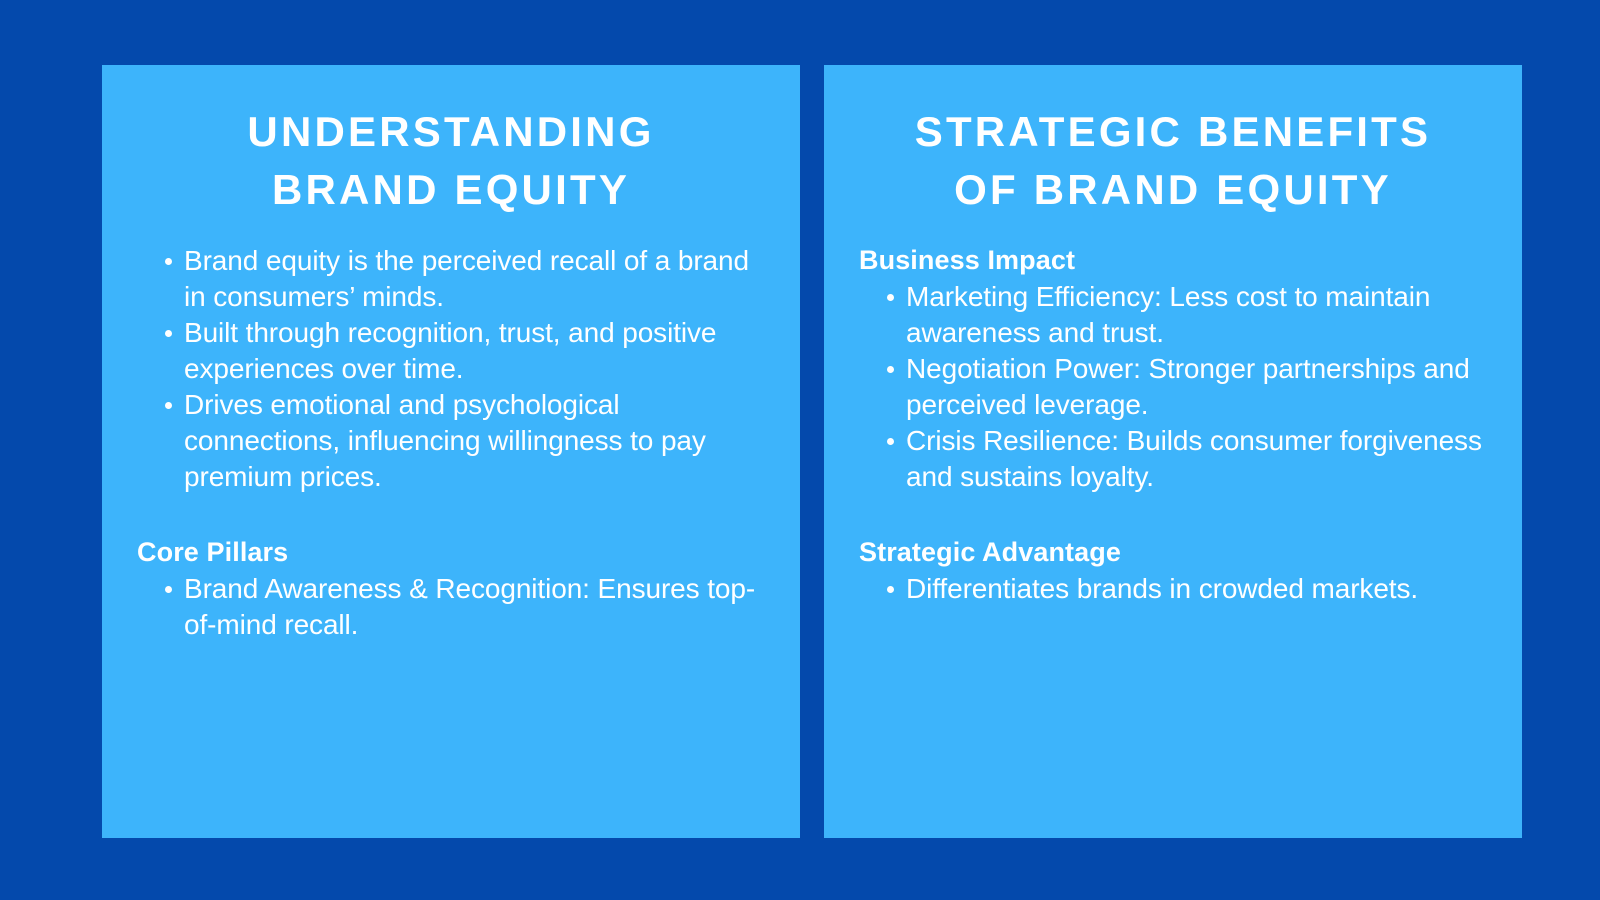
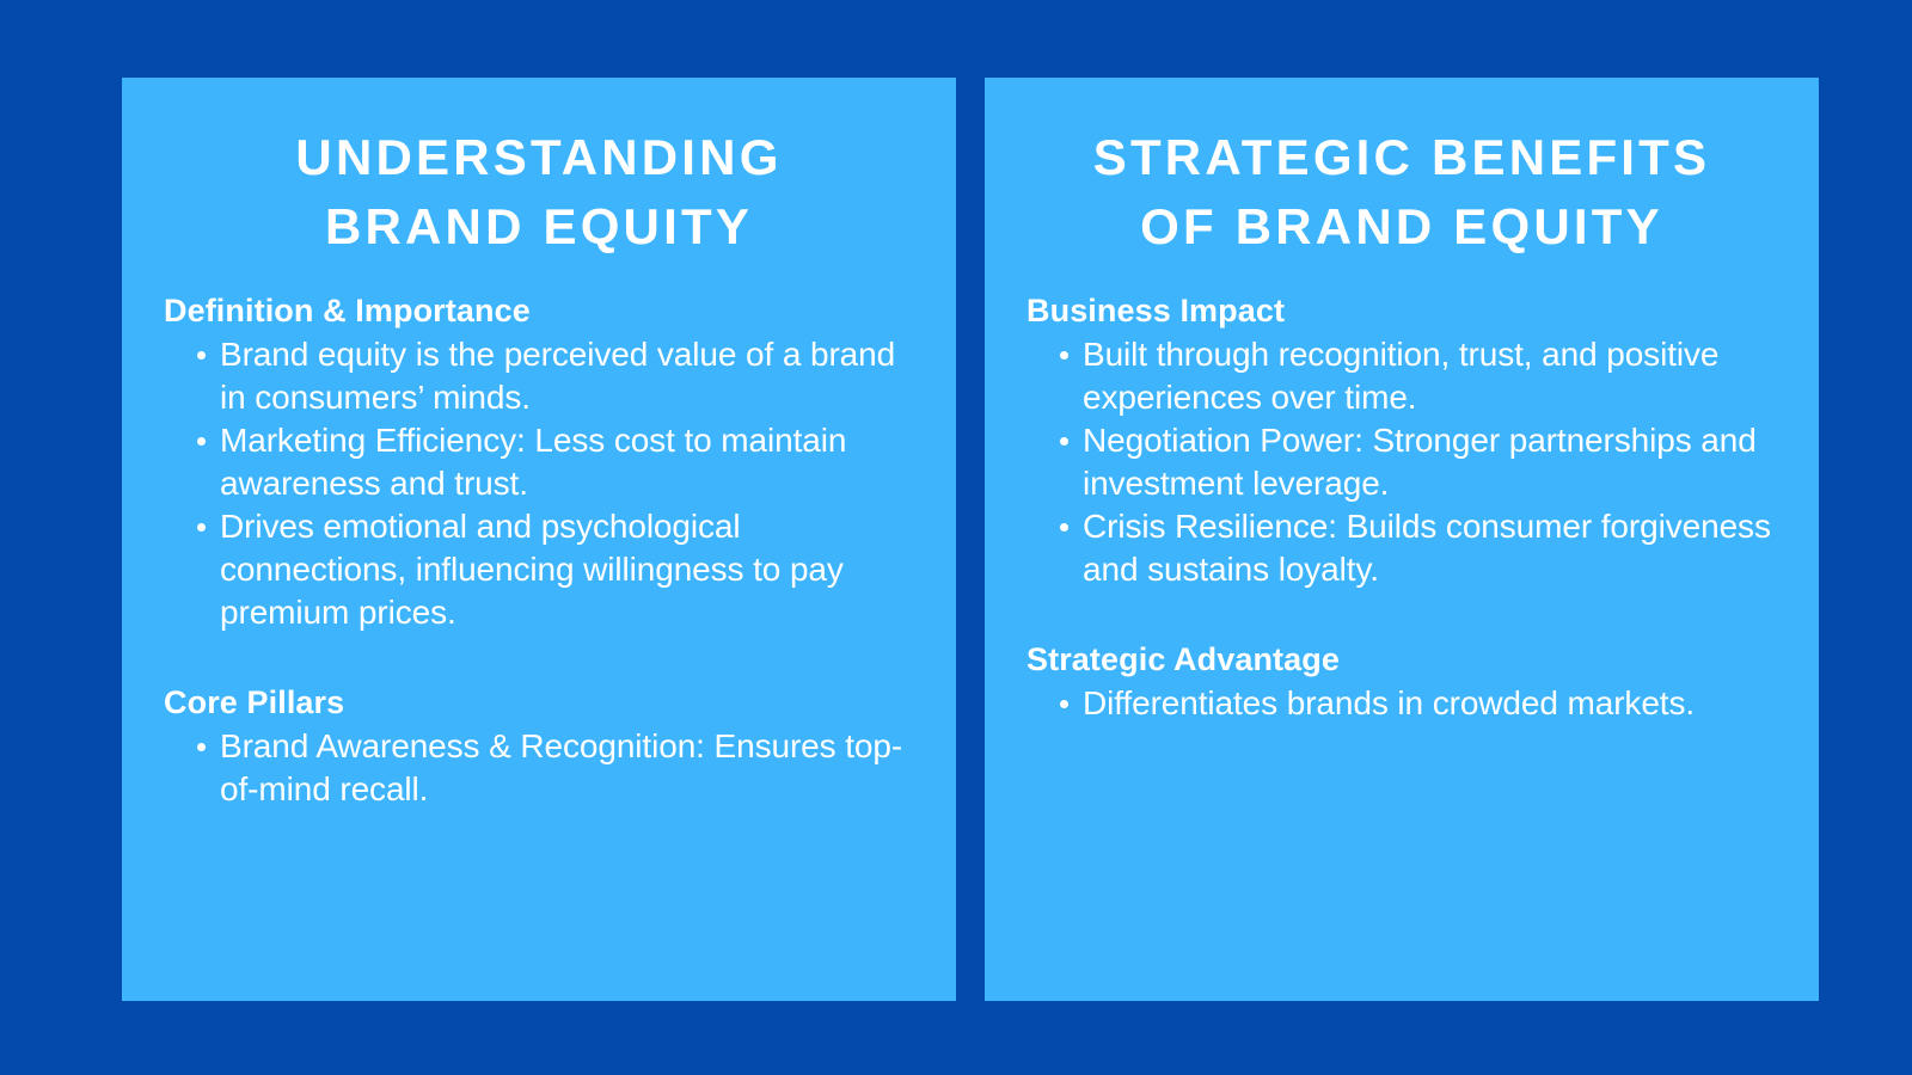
  UNDERSTANDING
  BRAND EQUITY
+ Definition & Importance
- Brand equity is the perceived recall of a brand in consumers’ minds.
+ Brand equity is the perceived value of a brand in consumers’ minds.
- Built through recognition, trust, and positive experiences over time.
+ Marketing Efficiency: Less cost to maintain awareness and trust.
  Drives emotional and psychological connections, influencing willingness to pay premium prices.
  Core Pillars
  Brand Awareness & Recognition: Ensures top-of-mind recall.
  STRATEGIC BENEFITS
  OF BRAND EQUITY
  Business Impact
- Marketing Efficiency: Less cost to maintain awareness and trust.
+ Built through recognition, trust, and positive experiences over time.
- Negotiation Power: Stronger partnerships and perceived leverage.
+ Negotiation Power: Stronger partnerships and investment leverage.
  Crisis Resilience: Builds consumer forgiveness and sustains loyalty.
  Strategic Advantage
  Differentiates brands in crowded markets.
